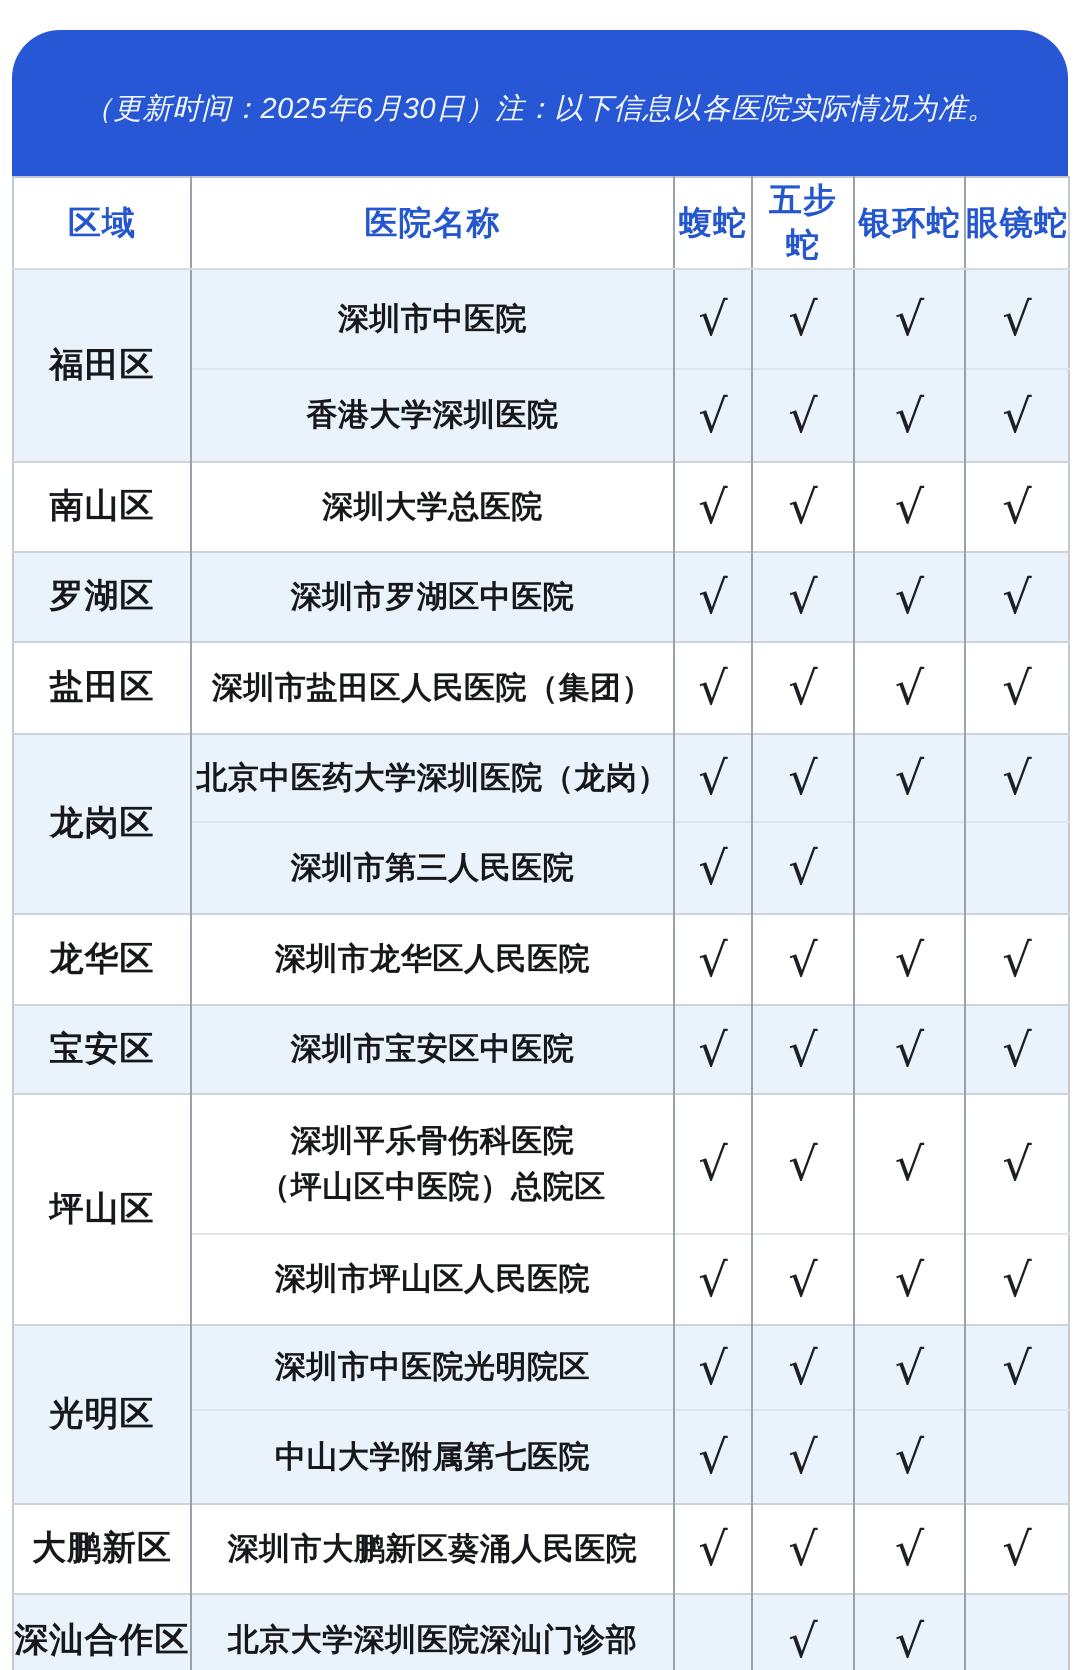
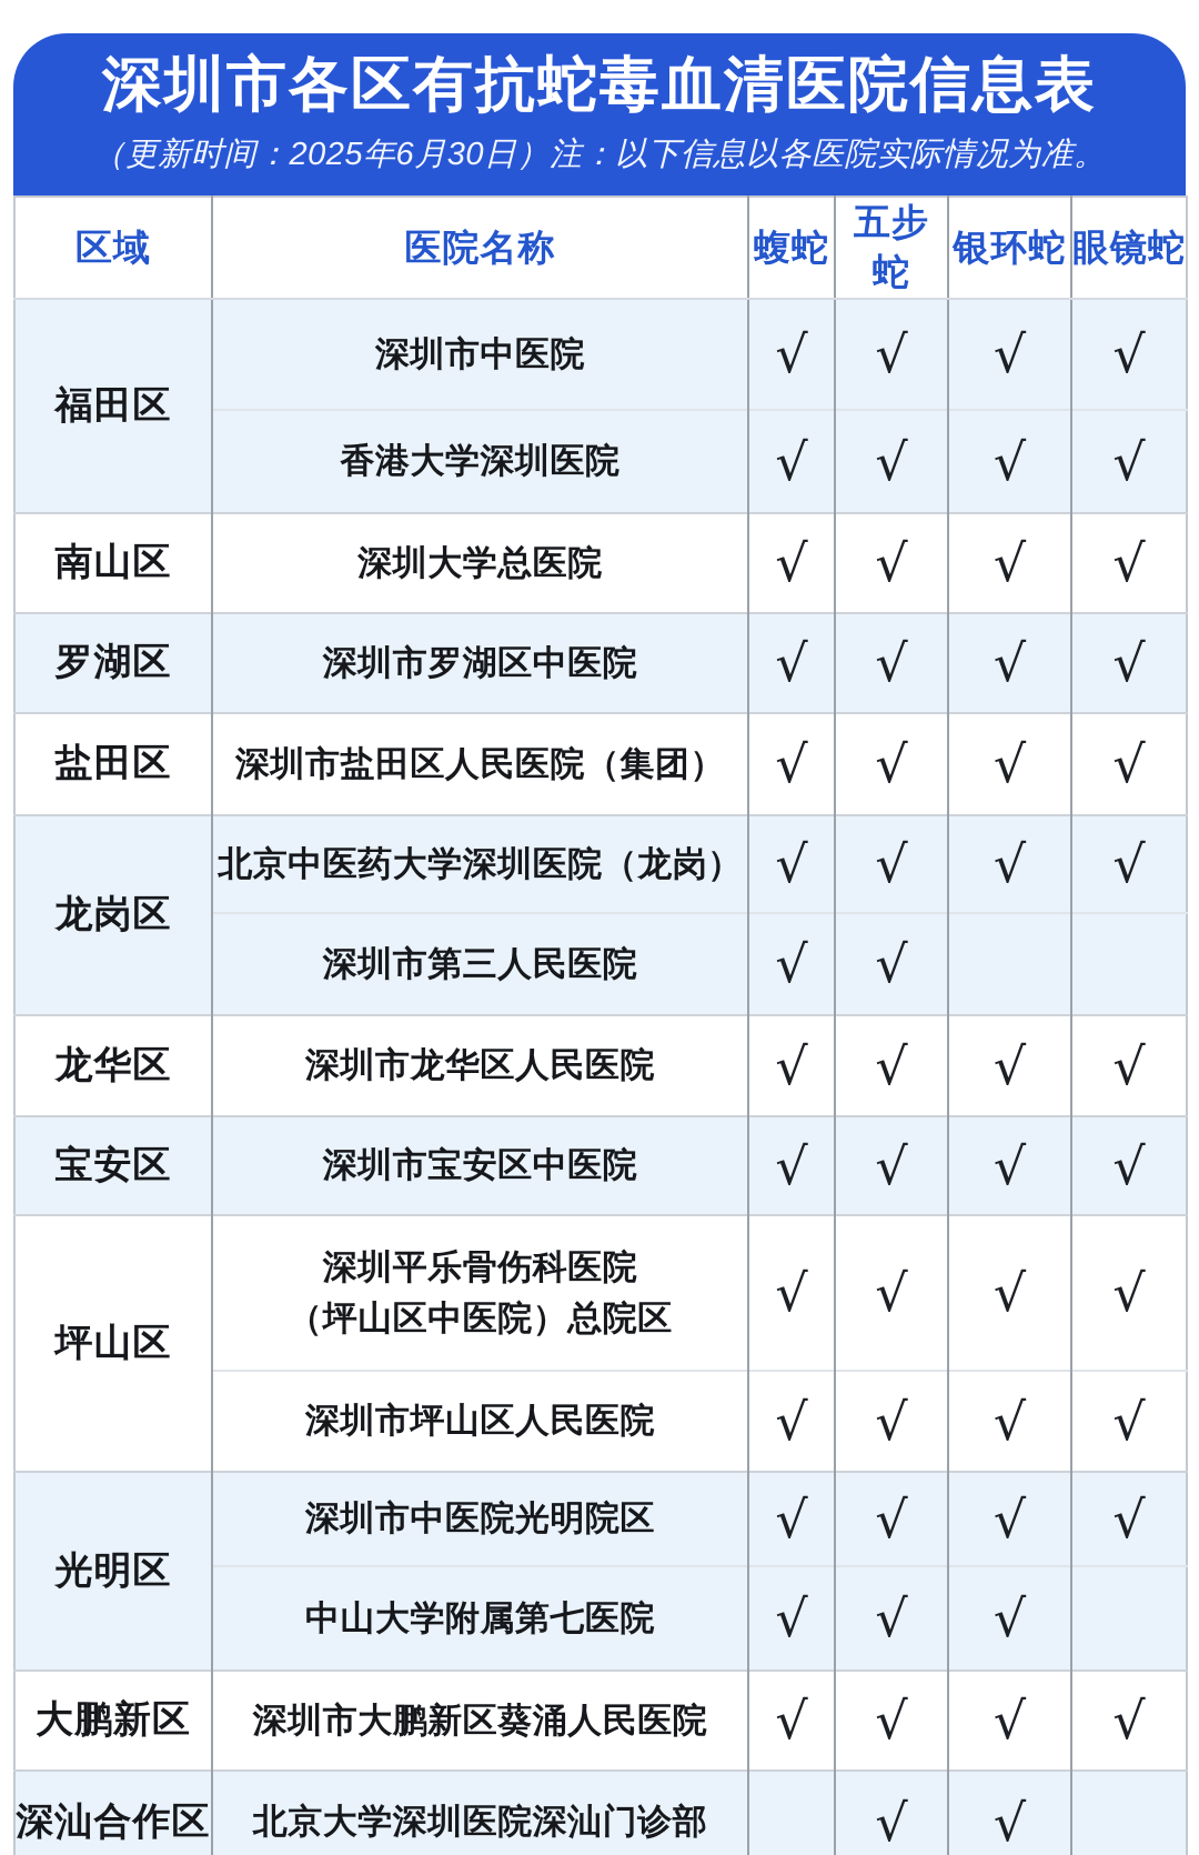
+ 深圳市各区有抗蛇毒血清医院信息表
  （更新时间：2025年6月30日）注：以下信息以各医院实际情况为准。
  区域	医院名称	蝮蛇	五步蛇	银环蛇	眼镜蛇
  福田区	深圳市中医院	√	√	√	√
  香港大学深圳医院	√	√	√	√
  南山区	深圳大学总医院	√	√	√	√
  罗湖区	深圳市罗湖区中医院	√	√	√	√
  盐田区	深圳市盐田区人民医院（集团）	√	√	√	√
  龙岗区	北京中医药大学深圳医院（龙岗）	√	√	√	√
  深圳市第三人民医院	√	√
  龙华区	深圳市龙华区人民医院	√	√	√	√
  宝安区	深圳市宝安区中医院	√	√	√	√
  坪山区	深圳平乐骨伤科医院 （坪山区中医院）总院区	√	√	√	√
  深圳市坪山区人民医院	√	√	√	√
  光明区	深圳市中医院光明院区	√	√	√	√
  中山大学附属第七医院	√	√	√
  大鹏新区	深圳市大鹏新区葵涌人民医院	√	√	√	√
  深汕合作区	北京大学深圳医院深汕门诊部		√	√
